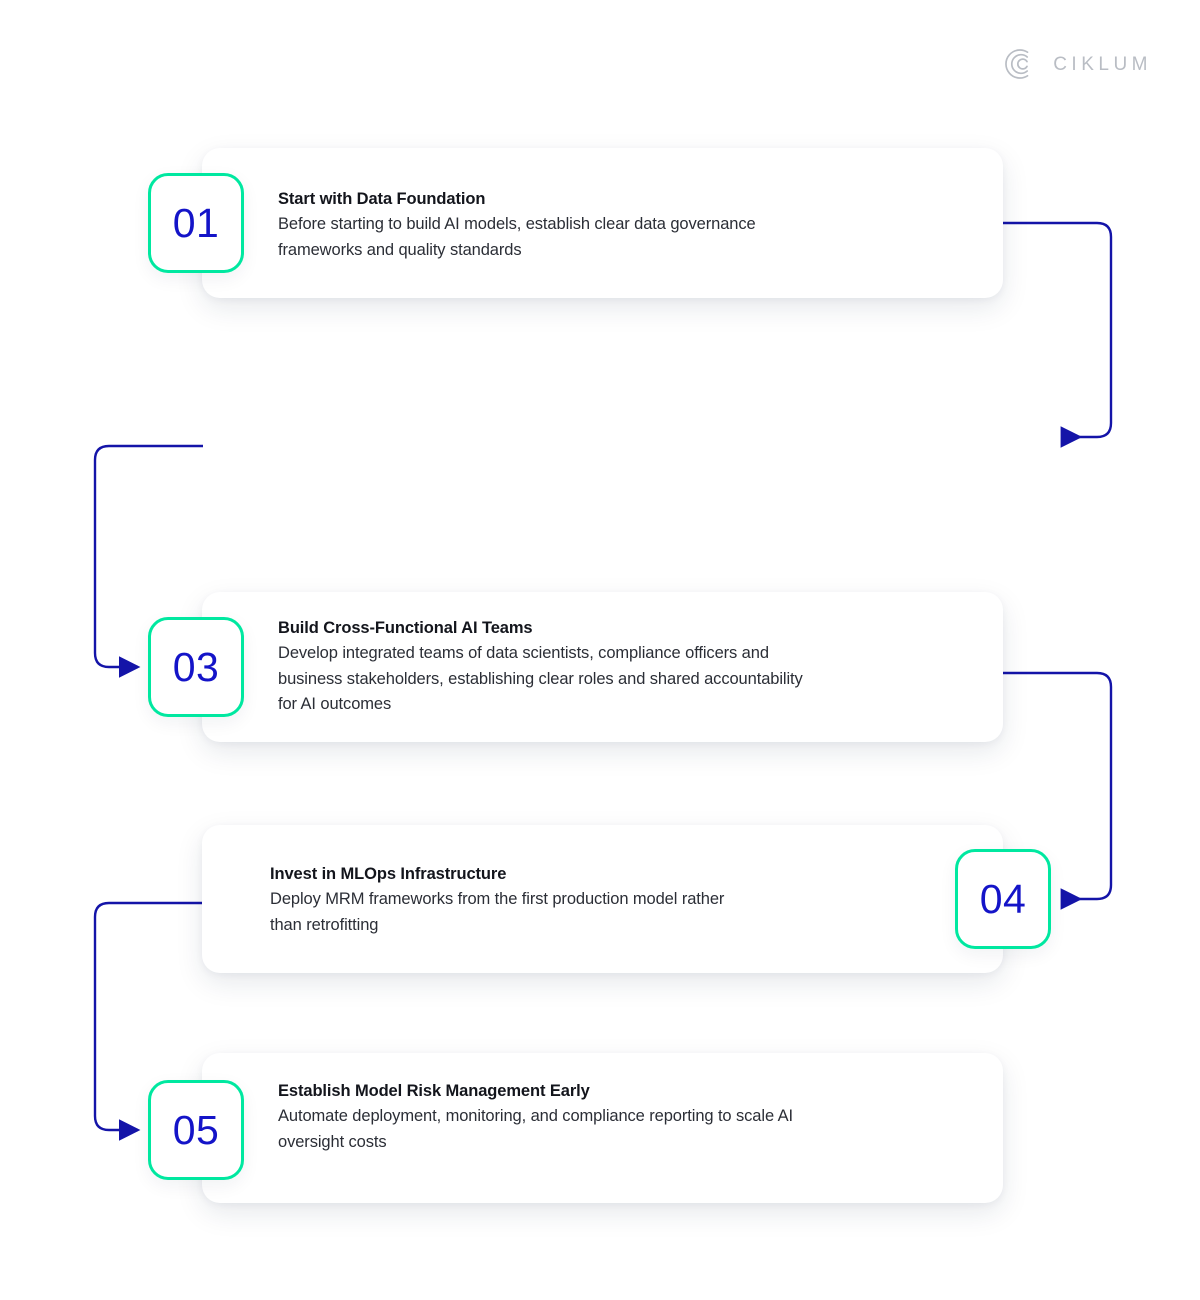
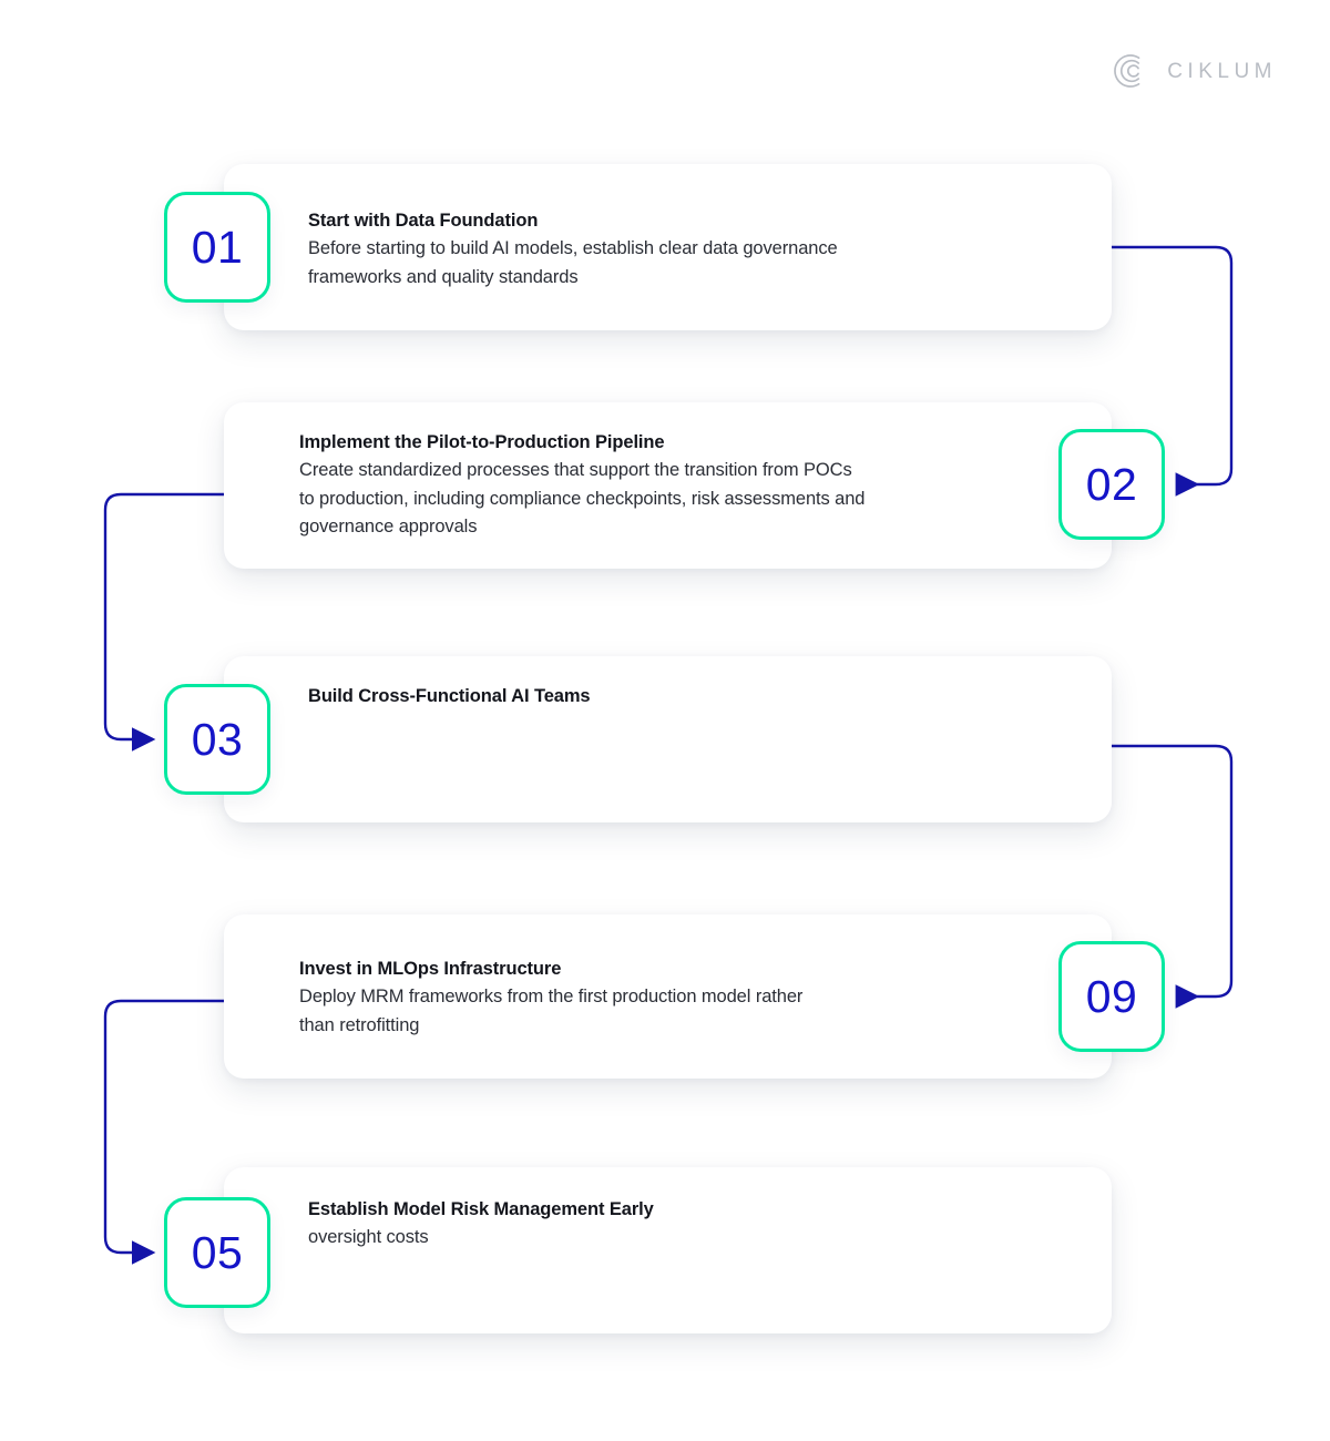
  CIKLUM
  Start with Data Foundation
  Before starting to build AI models, establish clear data governance
  frameworks and quality standards
  01
+ Implement the Pilot-to-Production Pipeline
+ Create standardized processes that support the transition from POCs
+ to production, including compliance checkpoints, risk assessments and
+ governance approvals
+ 02
  Build Cross-Functional AI Teams
- Develop integrated teams of data scientists, compliance officers and
- business stakeholders, establishing clear roles and shared accountability
- for AI outcomes
  03
  Invest in MLOps Infrastructure
  Deploy MRM frameworks from the first production model rather
  than retrofitting
- 04
+ 09
  Establish Model Risk Management Early
- Automate deployment, monitoring, and compliance reporting to scale AI
  oversight costs
  05
